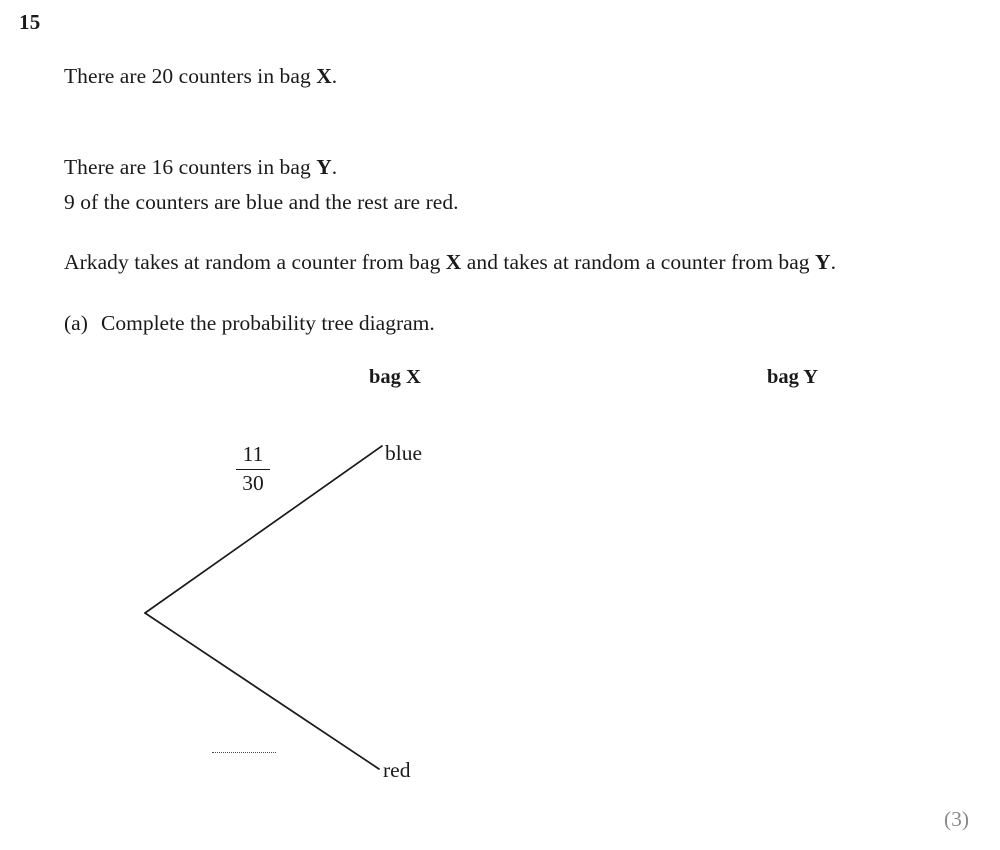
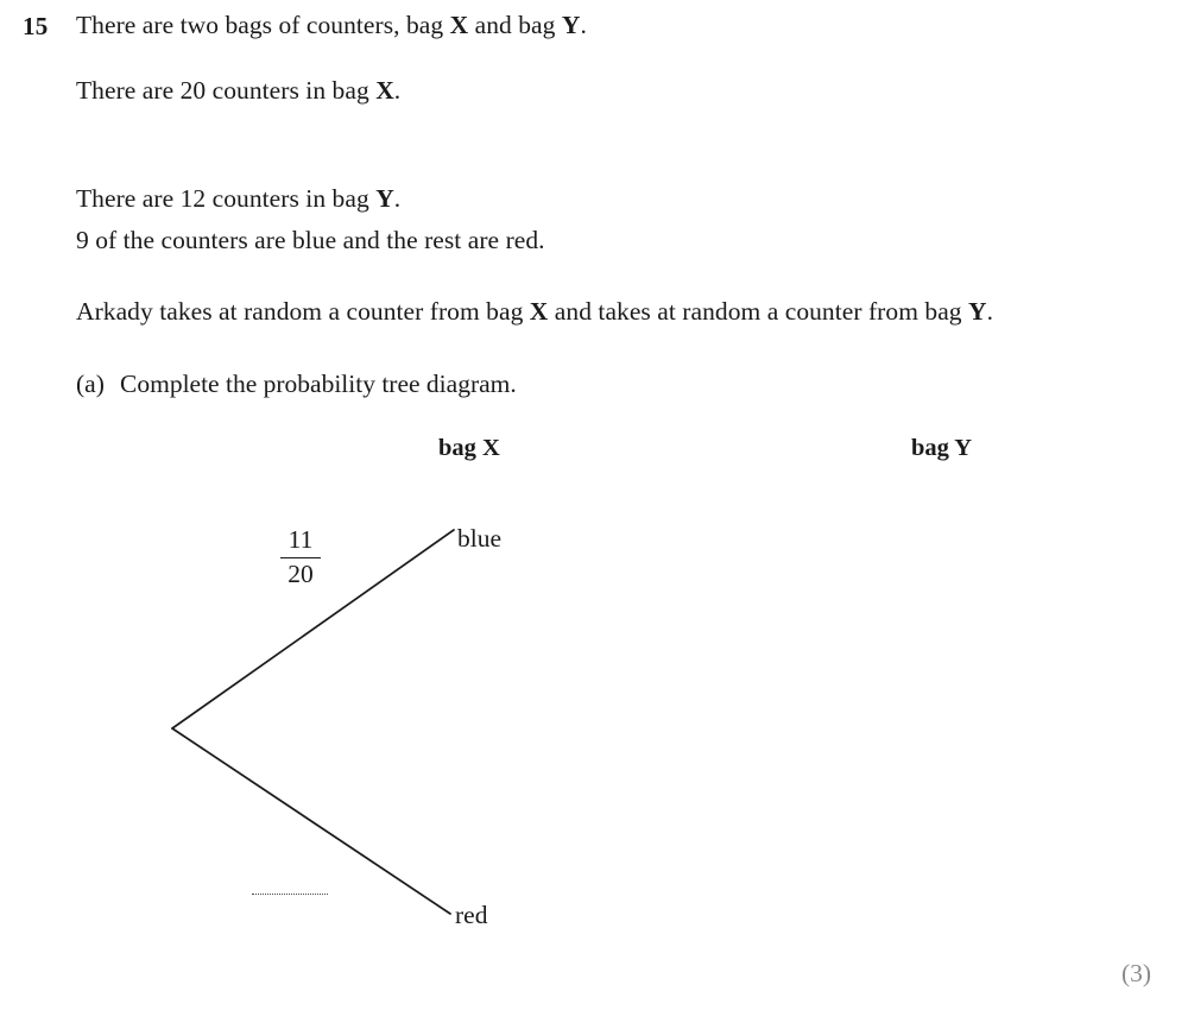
  15
+ There are two bags of counters, bag X and bag Y.
  There are 20 counters in bag X.
- There are 16 counters in bag Y.
+ There are 12 counters in bag Y.
  9 of the counters are blue and the rest are red.
  Arkady takes at random a counter from bag X and takes at random a counter from bag Y.
  (a) Complete the probability tree diagram.
  bag X
  bag Y
  blue
  red
  11
- 30
+ 20
  (3)
